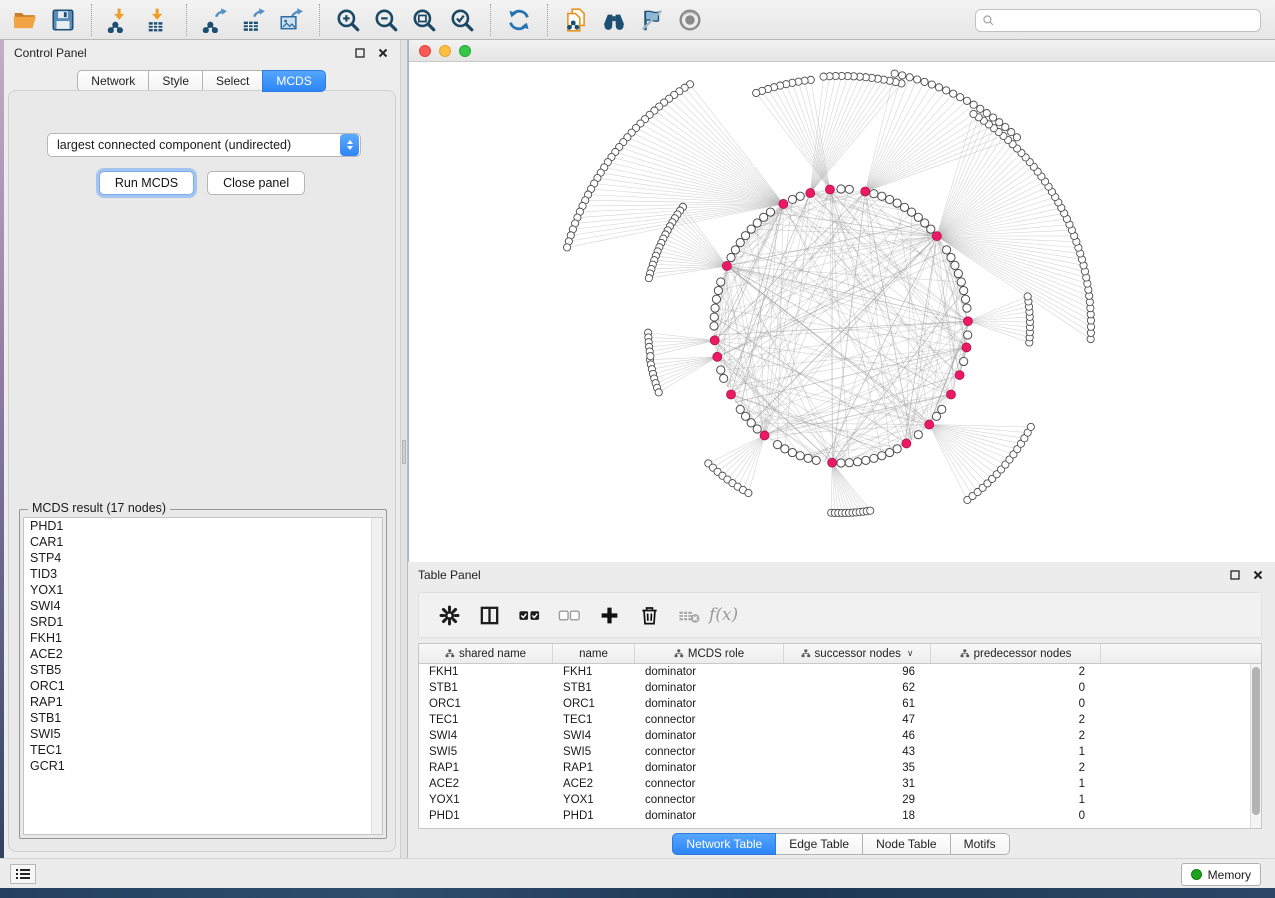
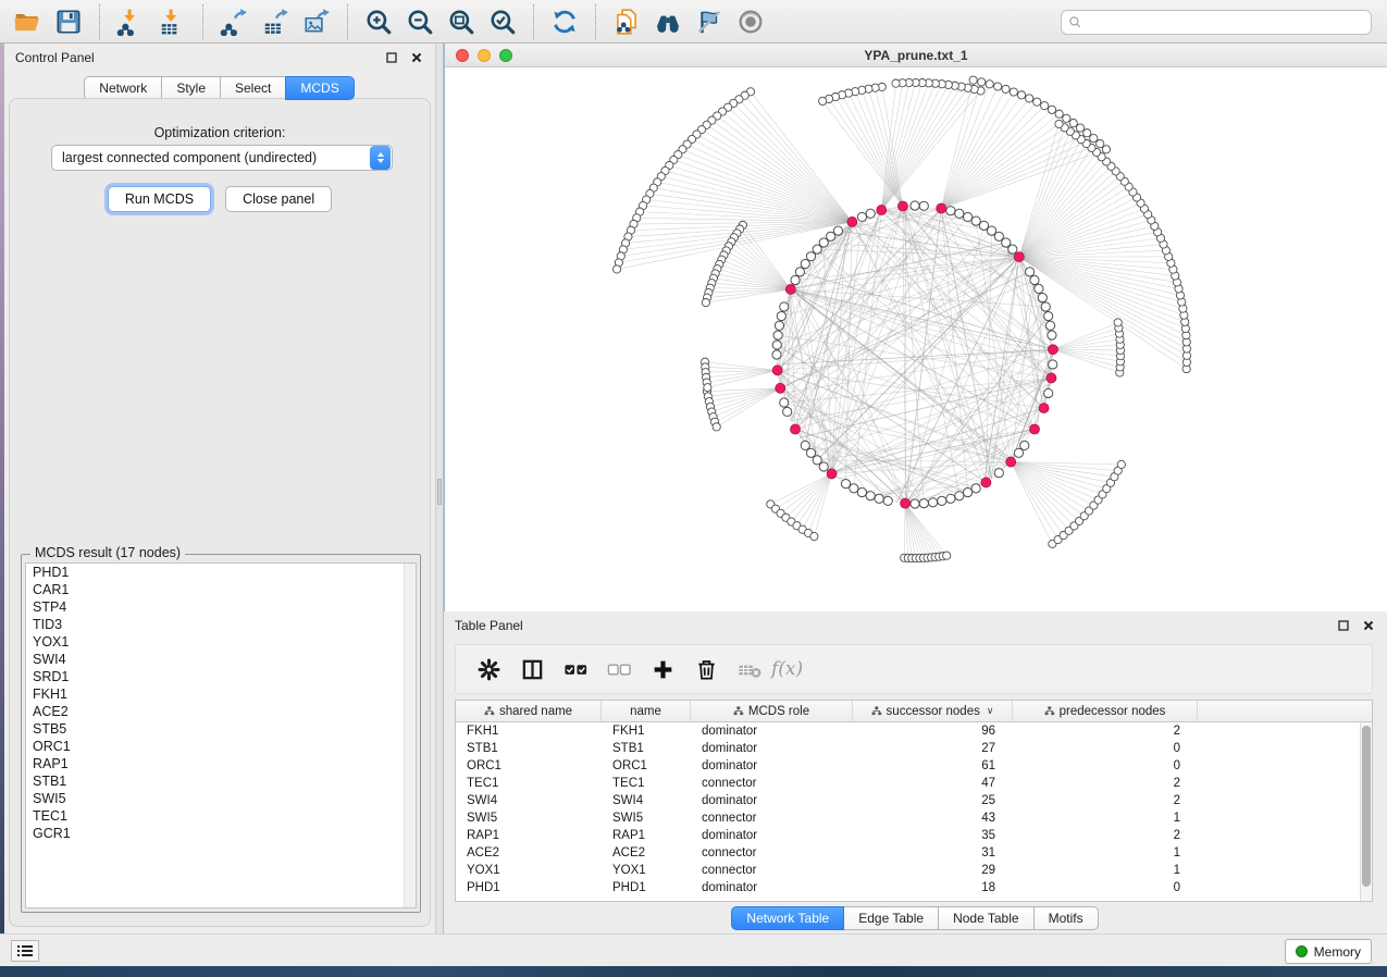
  Control Panel
  Network
  Style
  Select
  MCDS
+ Optimization criterion:
  largest connected component (undirected)
  Run MCDS
  Close panel
  MCDS result (17 nodes)
  PHD1
  CAR1
  STP4
  TID3
  YOX1
  SWI4
  SRD1
  FKH1
  ACE2
  STB5
  ORC1
  RAP1
  STB1
  SWI5
  TEC1
  GCR1
+ YPA_prune.txt_1
  Table Panel
  f(x)
  shared name
  name
  MCDS role
  successor nodes
  ∨
  predecessor nodes
  FKH1
  FKH1
  dominator
  96
  2
  STB1
  STB1
  dominator
- 62
+ 27
  0
  ORC1
  ORC1
  dominator
  61
  0
  TEC1
  TEC1
  connector
  47
  2
  SWI4
  SWI4
  dominator
- 46
+ 25
  2
  SWI5
  SWI5
  connector
  43
  1
  RAP1
  RAP1
  dominator
  35
  2
  ACE2
  ACE2
  connector
  31
  1
  YOX1
  YOX1
  connector
  29
  1
  PHD1
  PHD1
  dominator
  18
  0
  Network Table
  Edge Table
  Node Table
  Motifs
  Memory
